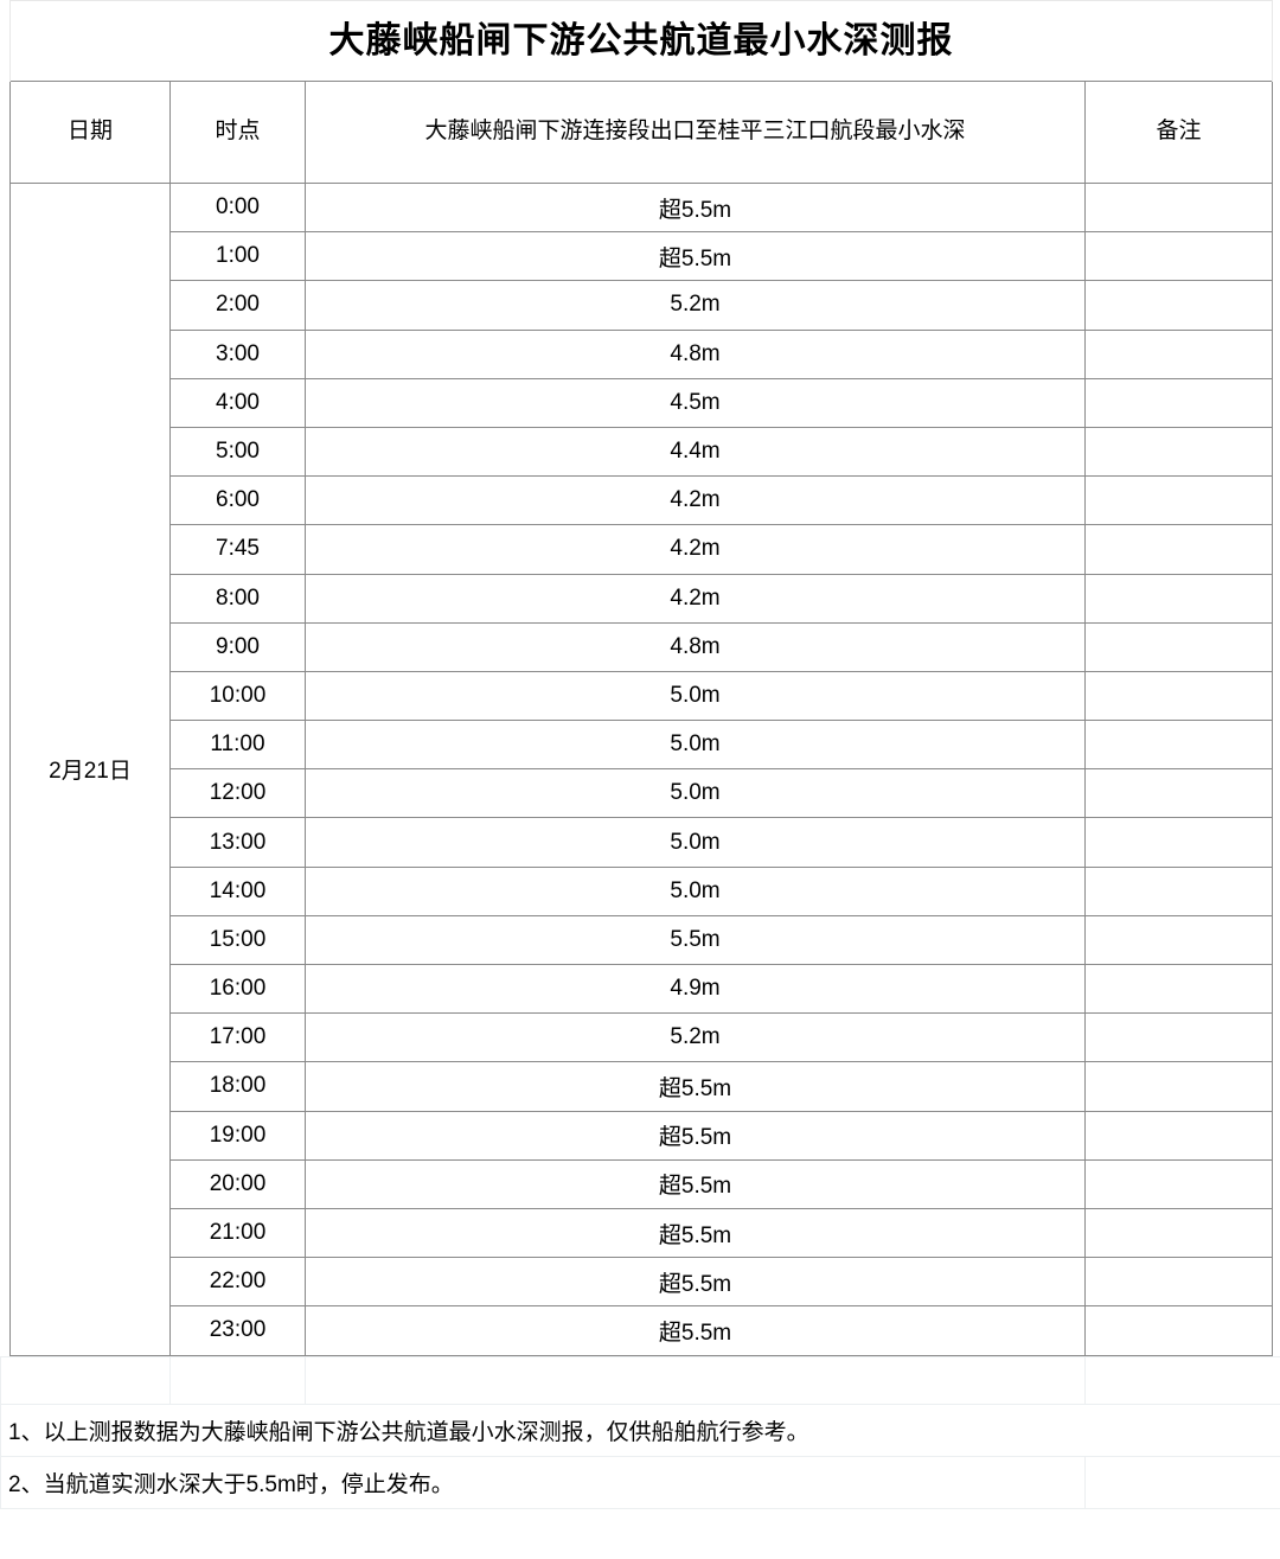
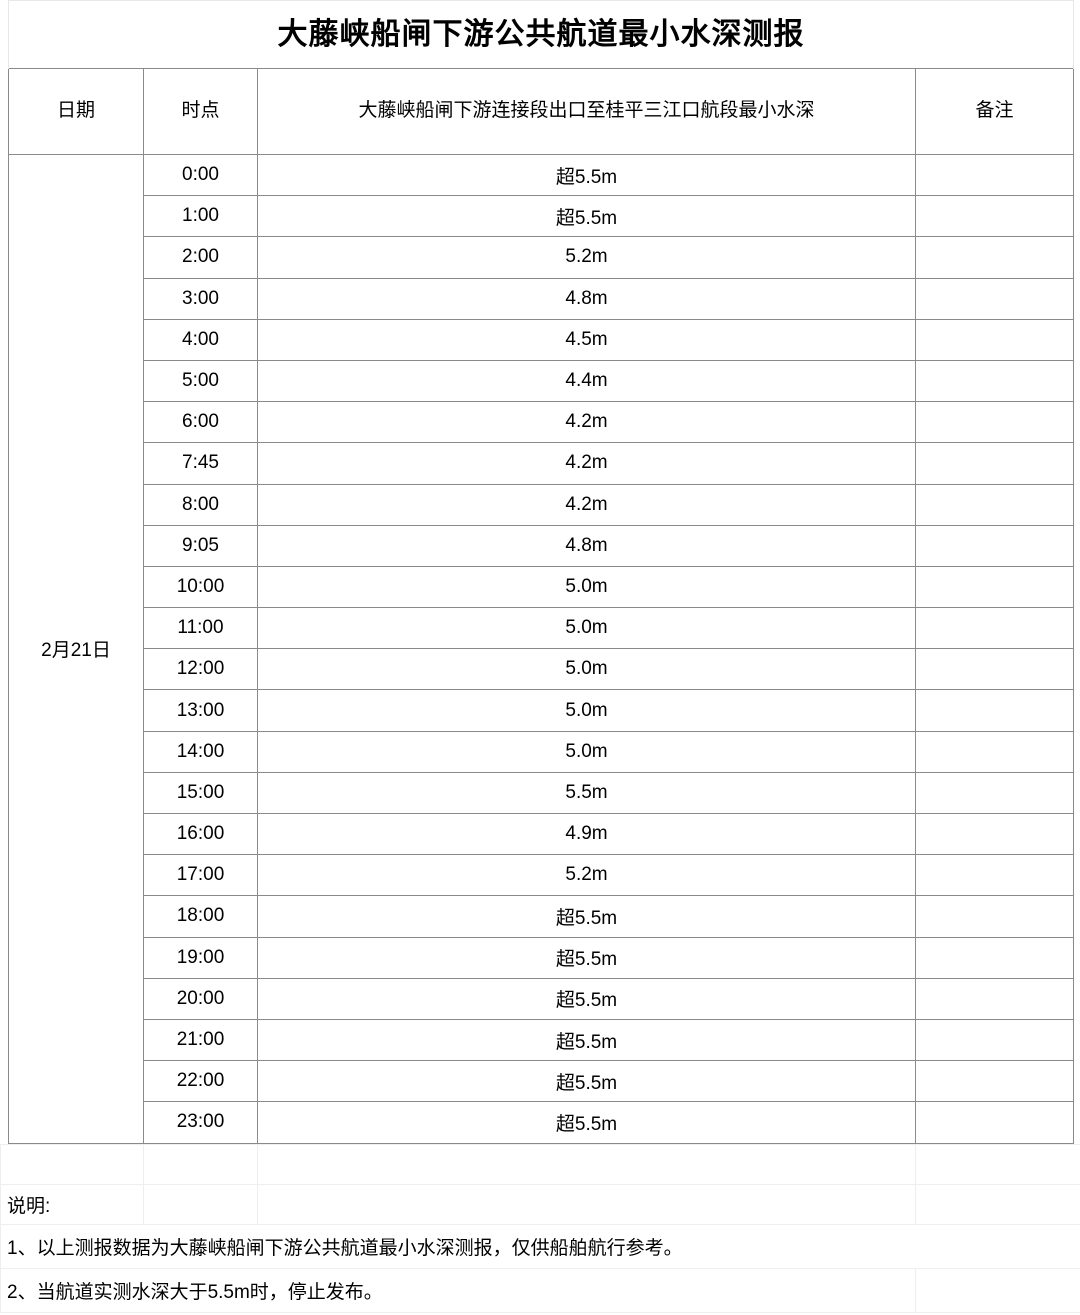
  大藤峡船闸下游公共航道最小水深测报
  日期	时点	大藤峡船闸下游连接段出口至桂平三江口航段最小水深	备注
  2月21日	0:00	超5.5m
  1:00	超5.5m
  2:00	5.2m
  3:00	4.8m
  4:00	4.5m
  5:00	4.4m
  6:00	4.2m
  7:45	4.2m
  8:00	4.2m
- 9:00	4.8m
+ 9:05	4.8m
  10:00	5.0m
  11:00	5.0m
  12:00	5.0m
  13:00	5.0m
  14:00	5.0m
  15:00	5.5m
  16:00	4.9m
  17:00	5.2m
  18:00	超5.5m
  19:00	超5.5m
  20:00	超5.5m
  21:00	超5.5m
  22:00	超5.5m
  23:00	超5.5m
+ 说明:
  1、以上测报数据为大藤峡船闸下游公共航道最小水深测报，仅供船舶航行参考。
  2、当航道实测水深大于5.5m时，停止发布。
